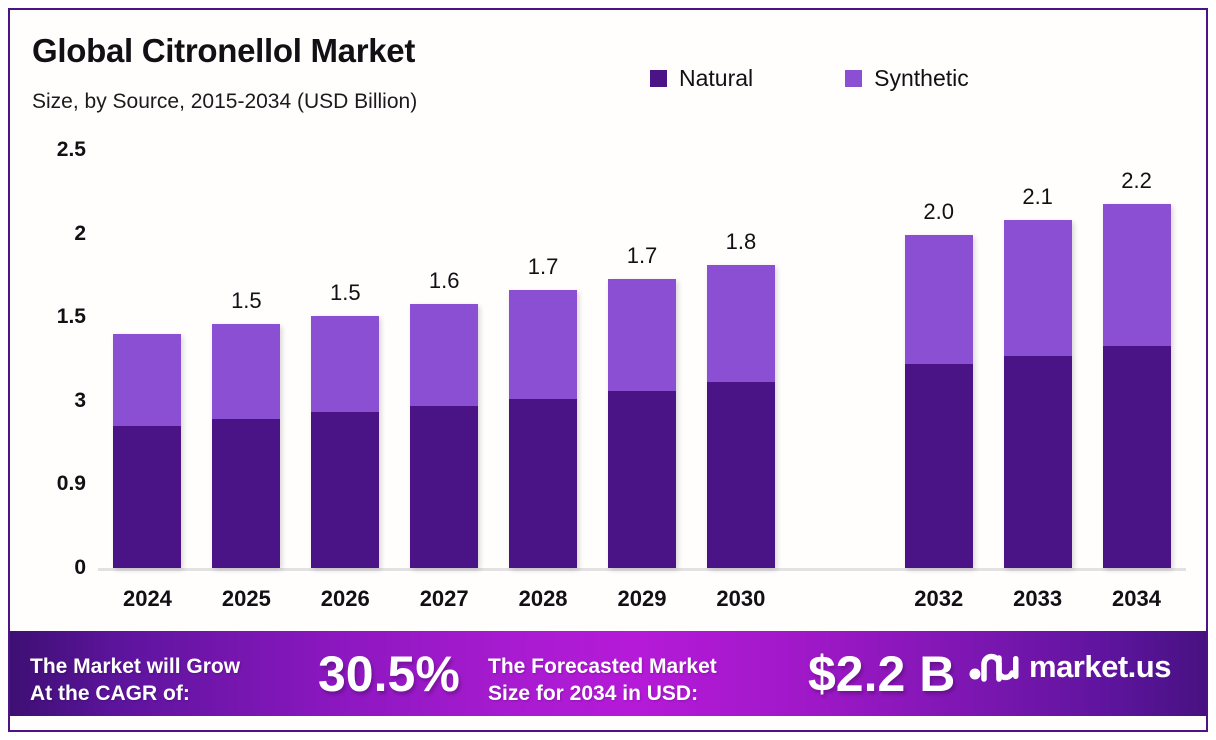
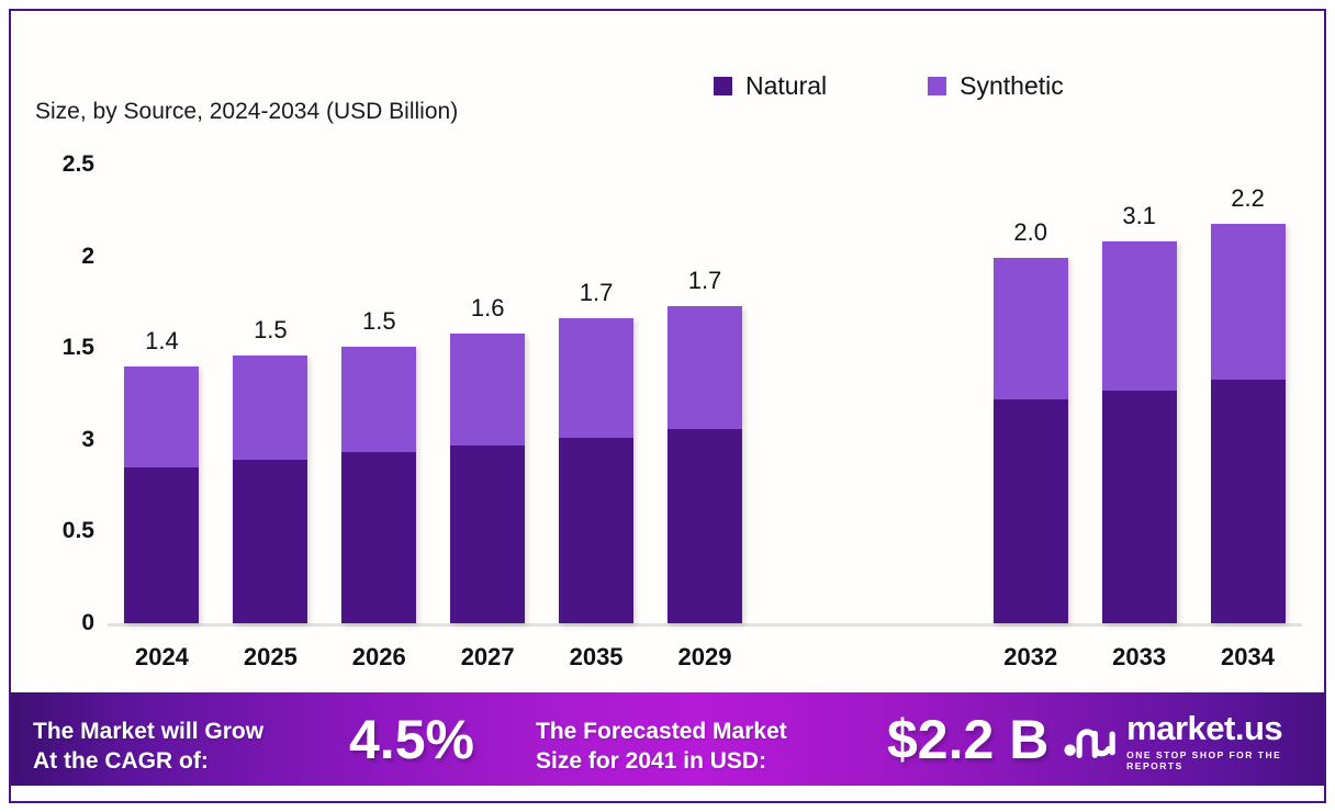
- Global Citronellol Market
- Size, by Source, 2015-2034 (USD Billion)
+ Size, by Source, 2024-2034 (USD Billion)
  Natural
  Synthetic
  0
- 0.9
+ 0.5
  3
  1.5
  2
  2.5
+ 1.4
  2024
  1.5
  2025
  1.5
  2026
  1.6
  2027
  1.7
- 2028
+ 2035
  1.7
  2029
- 1.8
- 2030
  2.0
  2032
- 2.1
+ 3.1
  2033
  2.2
  2034
  The Market will Grow
  At the CAGR of:
- 30.5%
+ 4.5%
  The Forecasted Market
- Size for 2034 in USD:
+ Size for 2041 in USD:
  $2.2 B
  market.us
+ ONE STOP SHOP FOR THE REPORTS
